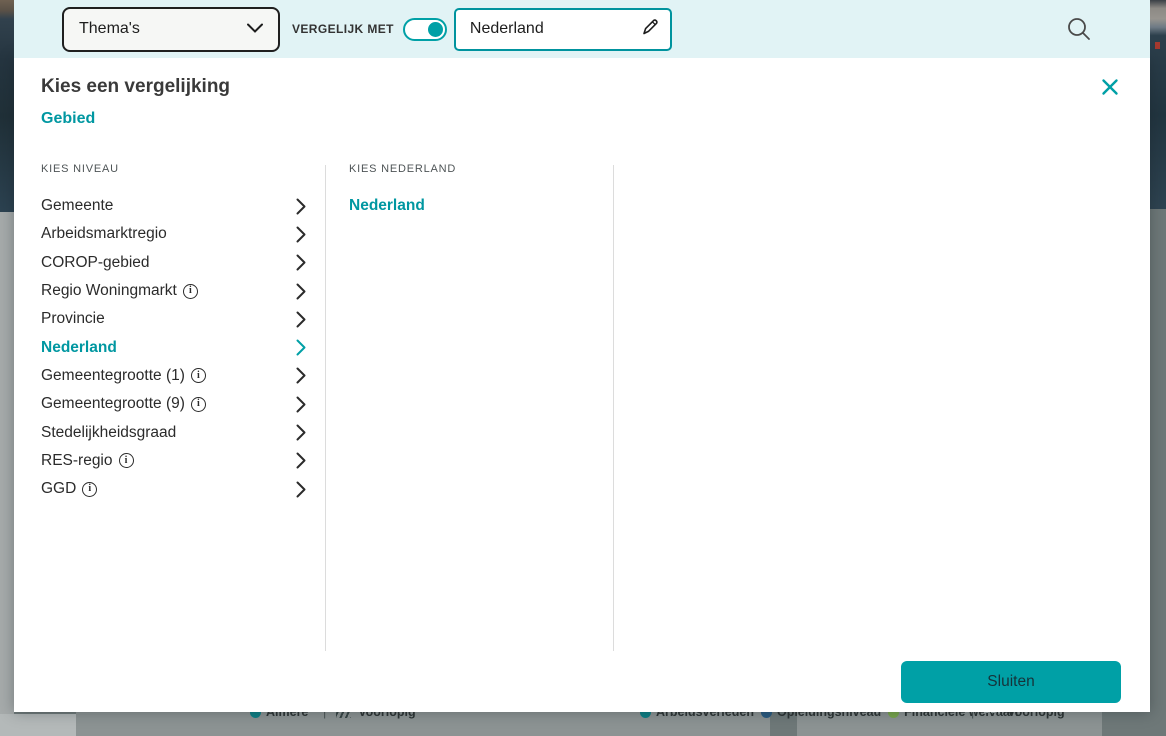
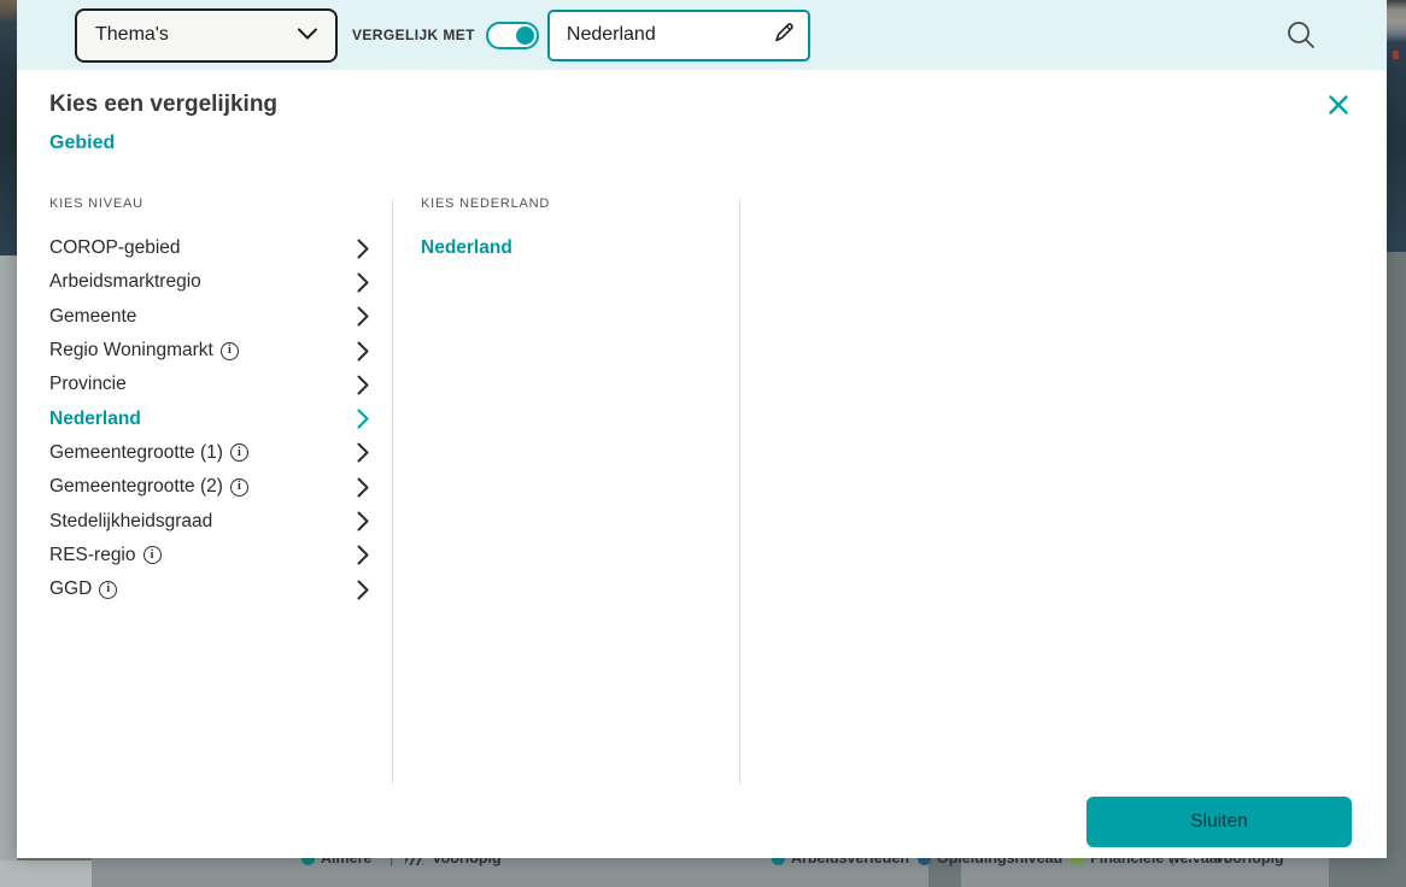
  Almere
  |
  Voorlopig
  Arbeidsverleden
  Opleidingsniveau
  Financiële weart
  |
  Voorlopig
  Thema's
  VERGELIJK MET
  Nederland
  Kies een vergelijking
  Gebied
  KIES NIVEAU
- Gemeente
+ COROP-gebied
  Arbeidsmarktregio
- COROP-gebied
+ Gemeente
  Regio Woningmarkt
  i
  Provincie
  Nederland
  Gemeentegrootte (1)
  i
- Gemeentegrootte (9)
+ Gemeentegrootte (2)
  i
  Stedelijkheidsgraad
  RES-regio
  i
  GGD
  i
  KIES NEDERLAND
  Nederland
  Sluiten
